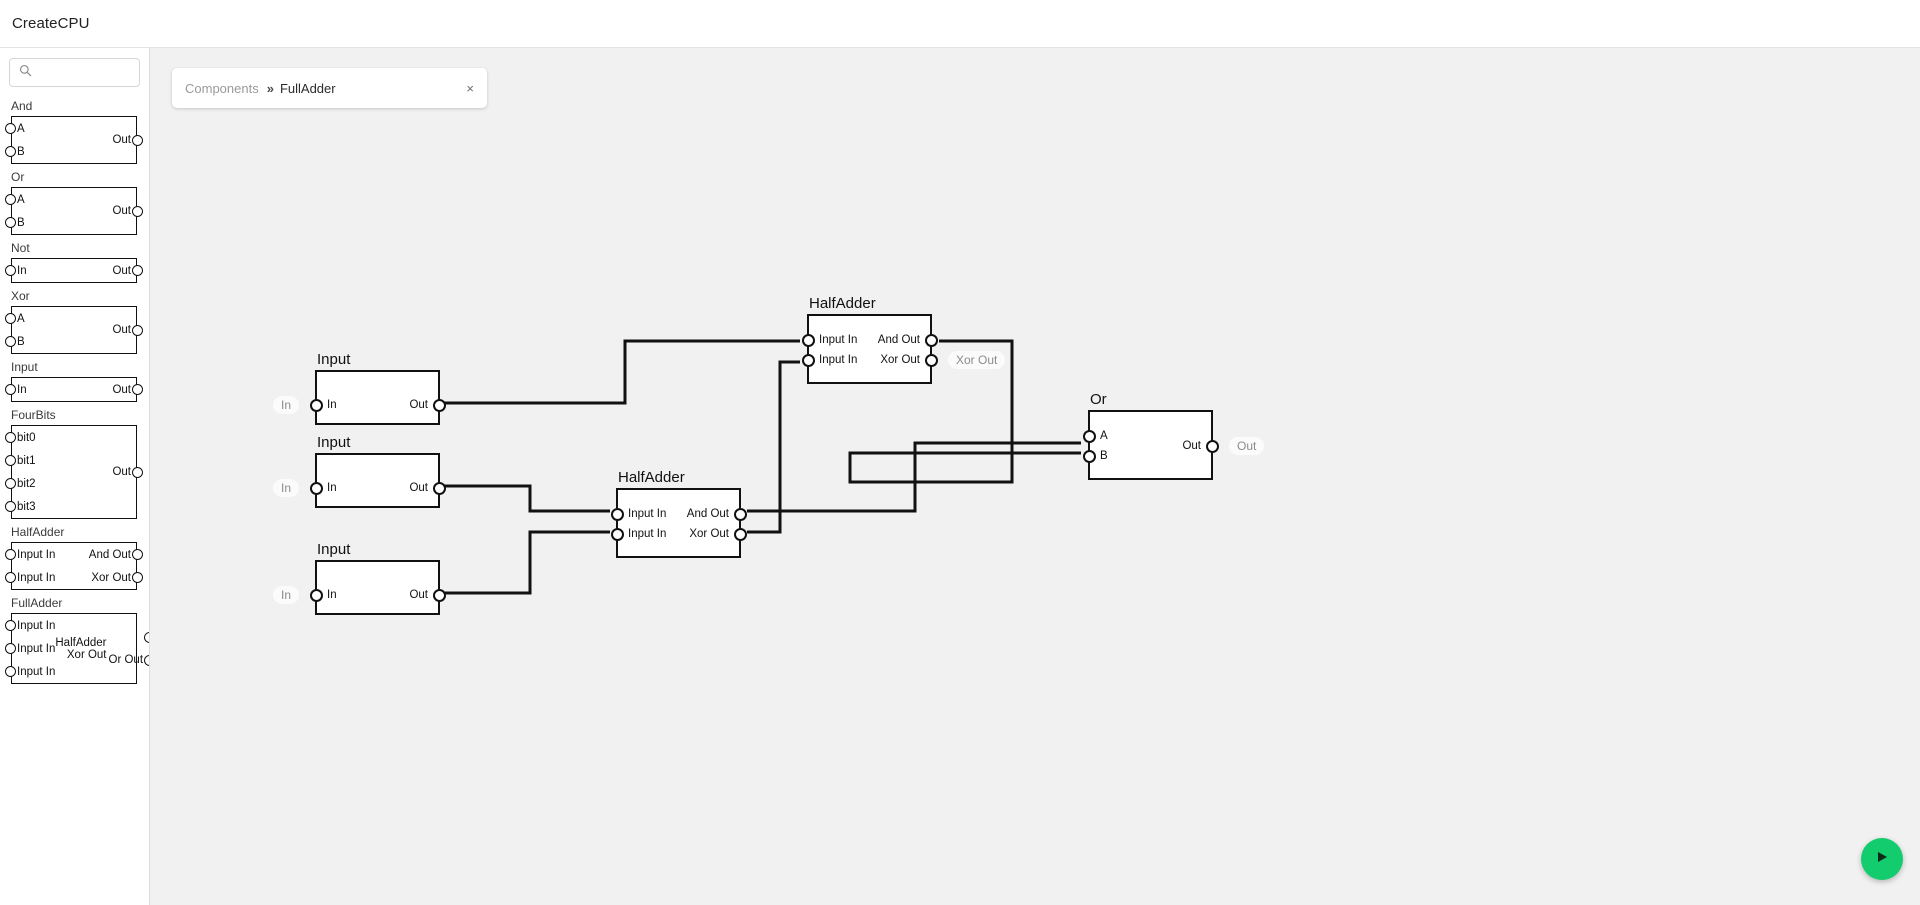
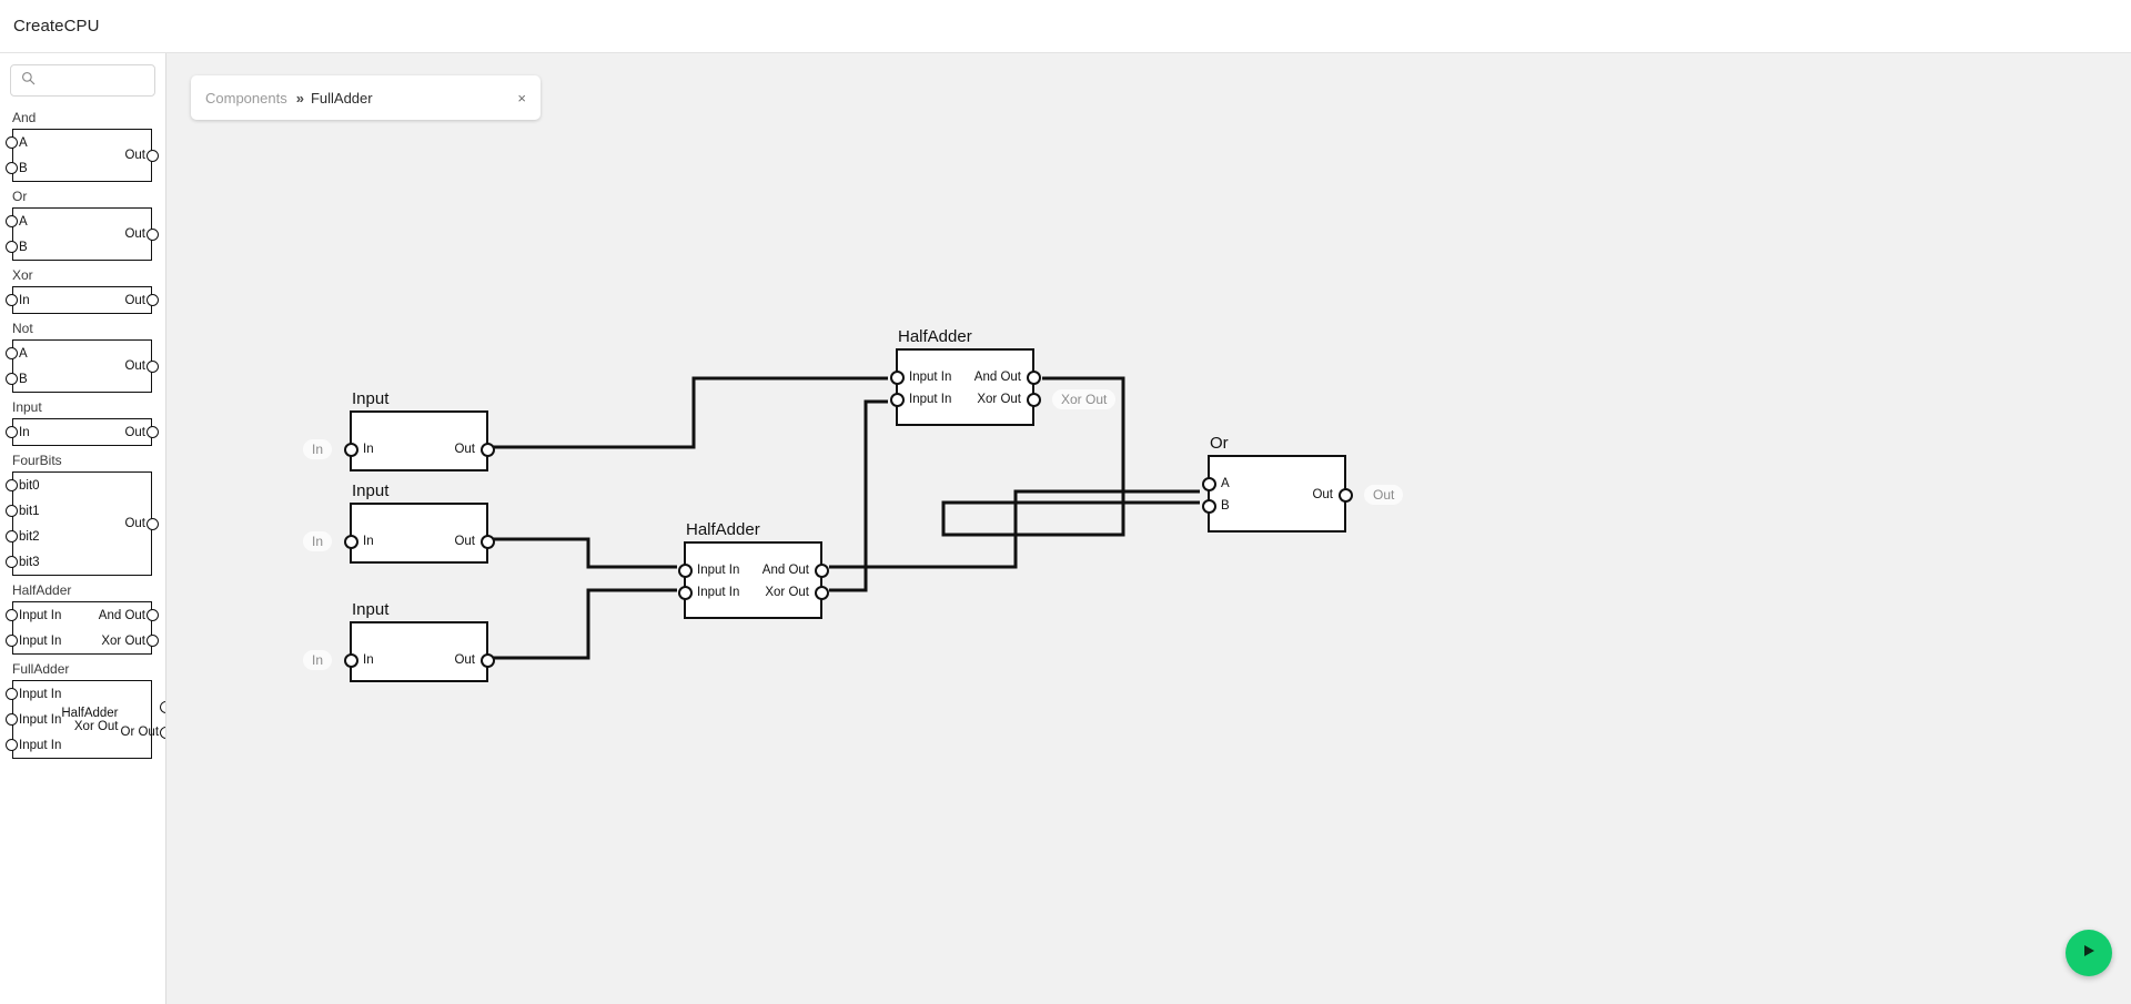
  CreateCPU
  And
  A
  B
  Out
  Or
  A
  B
  Out
- Not
+ Xor
  In
  Out
- Xor
+ Not
  A
  B
  Out
  Input
  In
  Out
  FourBits
  bit0
  bit1
  bit2
  bit3
  Out
  HalfAdder
  Input In
  Input In
  And Out
  Xor Out
  FullAdder
  Input In
  Input In
  Input In
  HalfAdder
  Xor Out
  Or Out
  Components
  »
  FullAdder
  ×
  Input
  In
  In
  Out
  Input
  In
  In
  Out
  Input
  In
  In
  Out
  HalfAdder
  Input In
  Input In
  And Out
  Xor Out
  HalfAdder
  Input In
  Input In
  And Out
  Xor Out
  Xor Out
  Or
  A
  B
  Out
  Out
